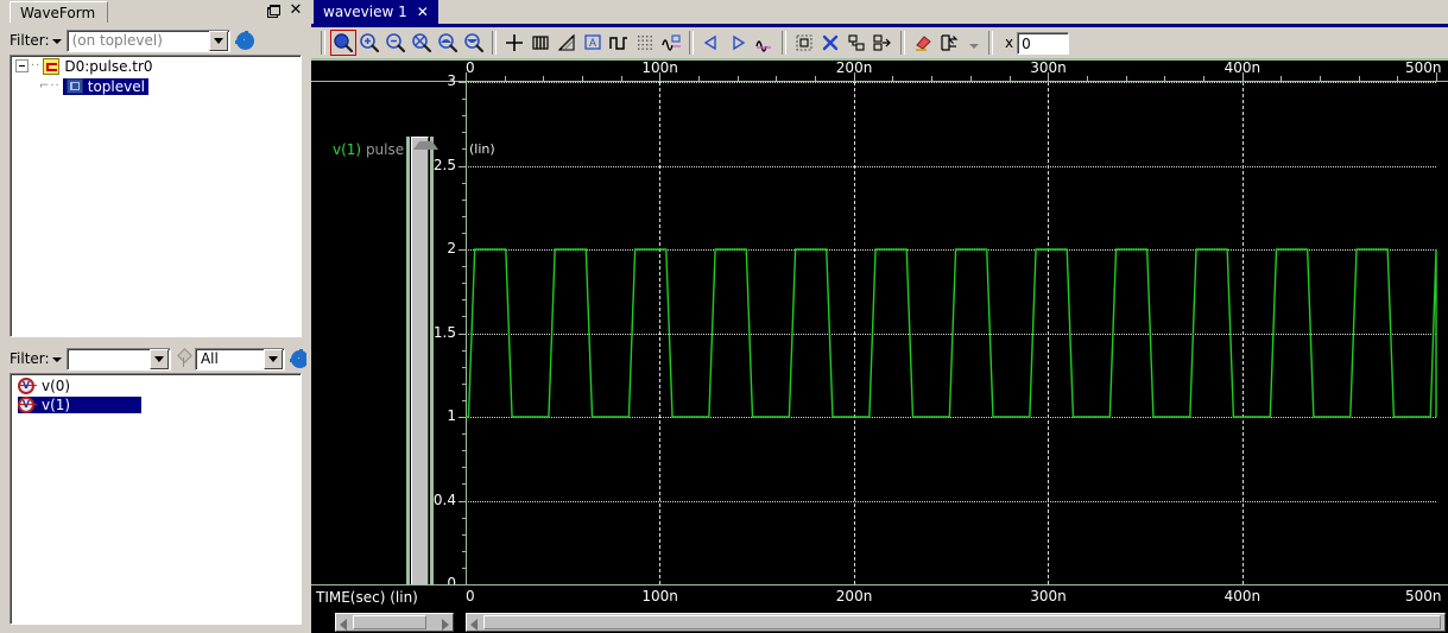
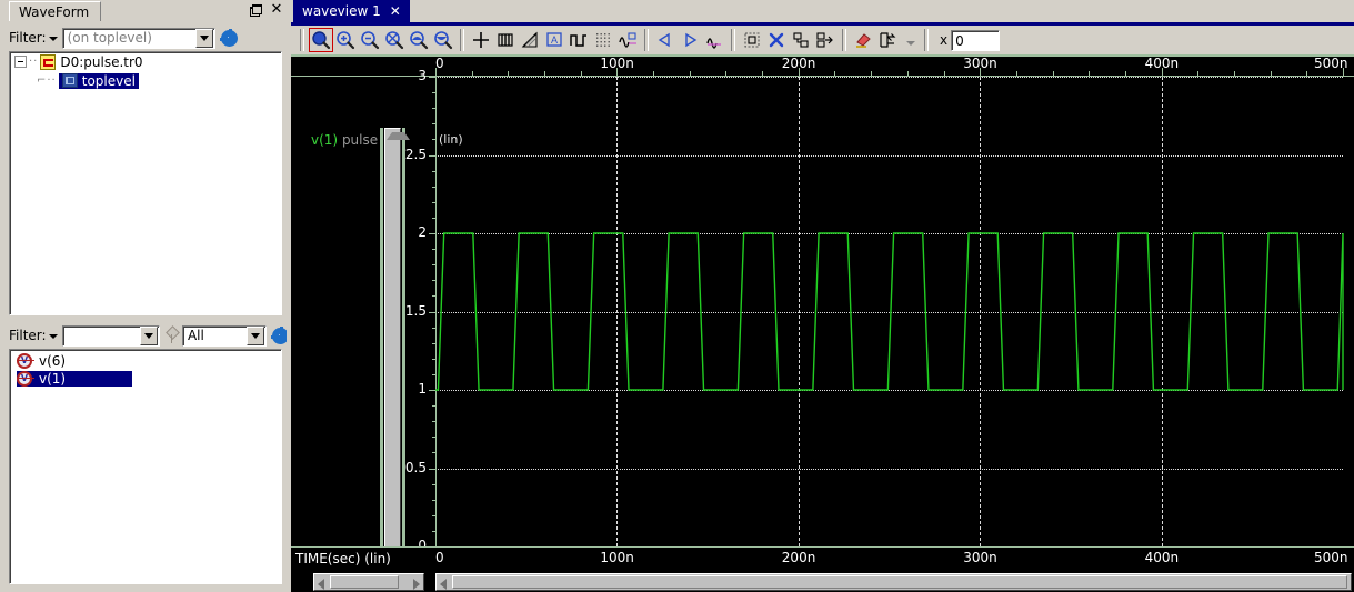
  WaveForm
  ✕
  Filter:
  (on toplevel)
  ··
  D0:pulse.tr0
  ⌐··
  toplevel
  Filter:
  All
  V
- v(0)
+ v(6)
  V
  v(1)
  waveview 1
  ✕
  A
  x
  0
  v(1) pulse
  (lin)
  0
  100n
  200n
  300n
  400n
  500n
  0
- 0.4
+ 0.5
  1
  1.5
  2
  2.5
  3
  TIME(sec) (lin)
  0
  100n
  200n
  300n
  400n
  500n
